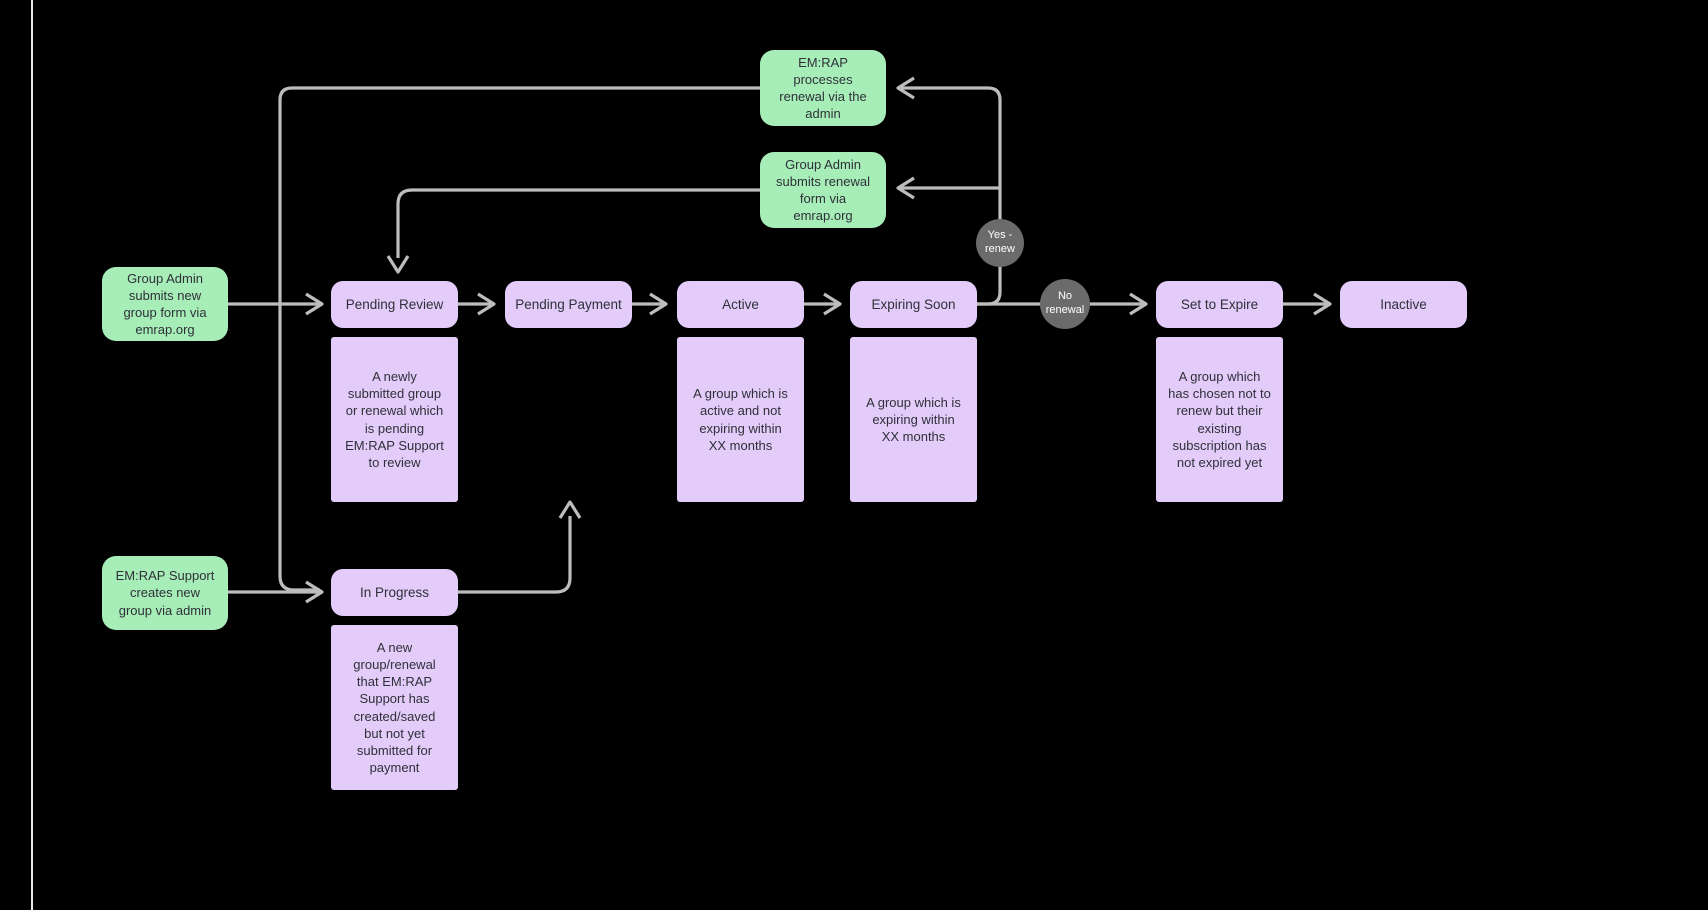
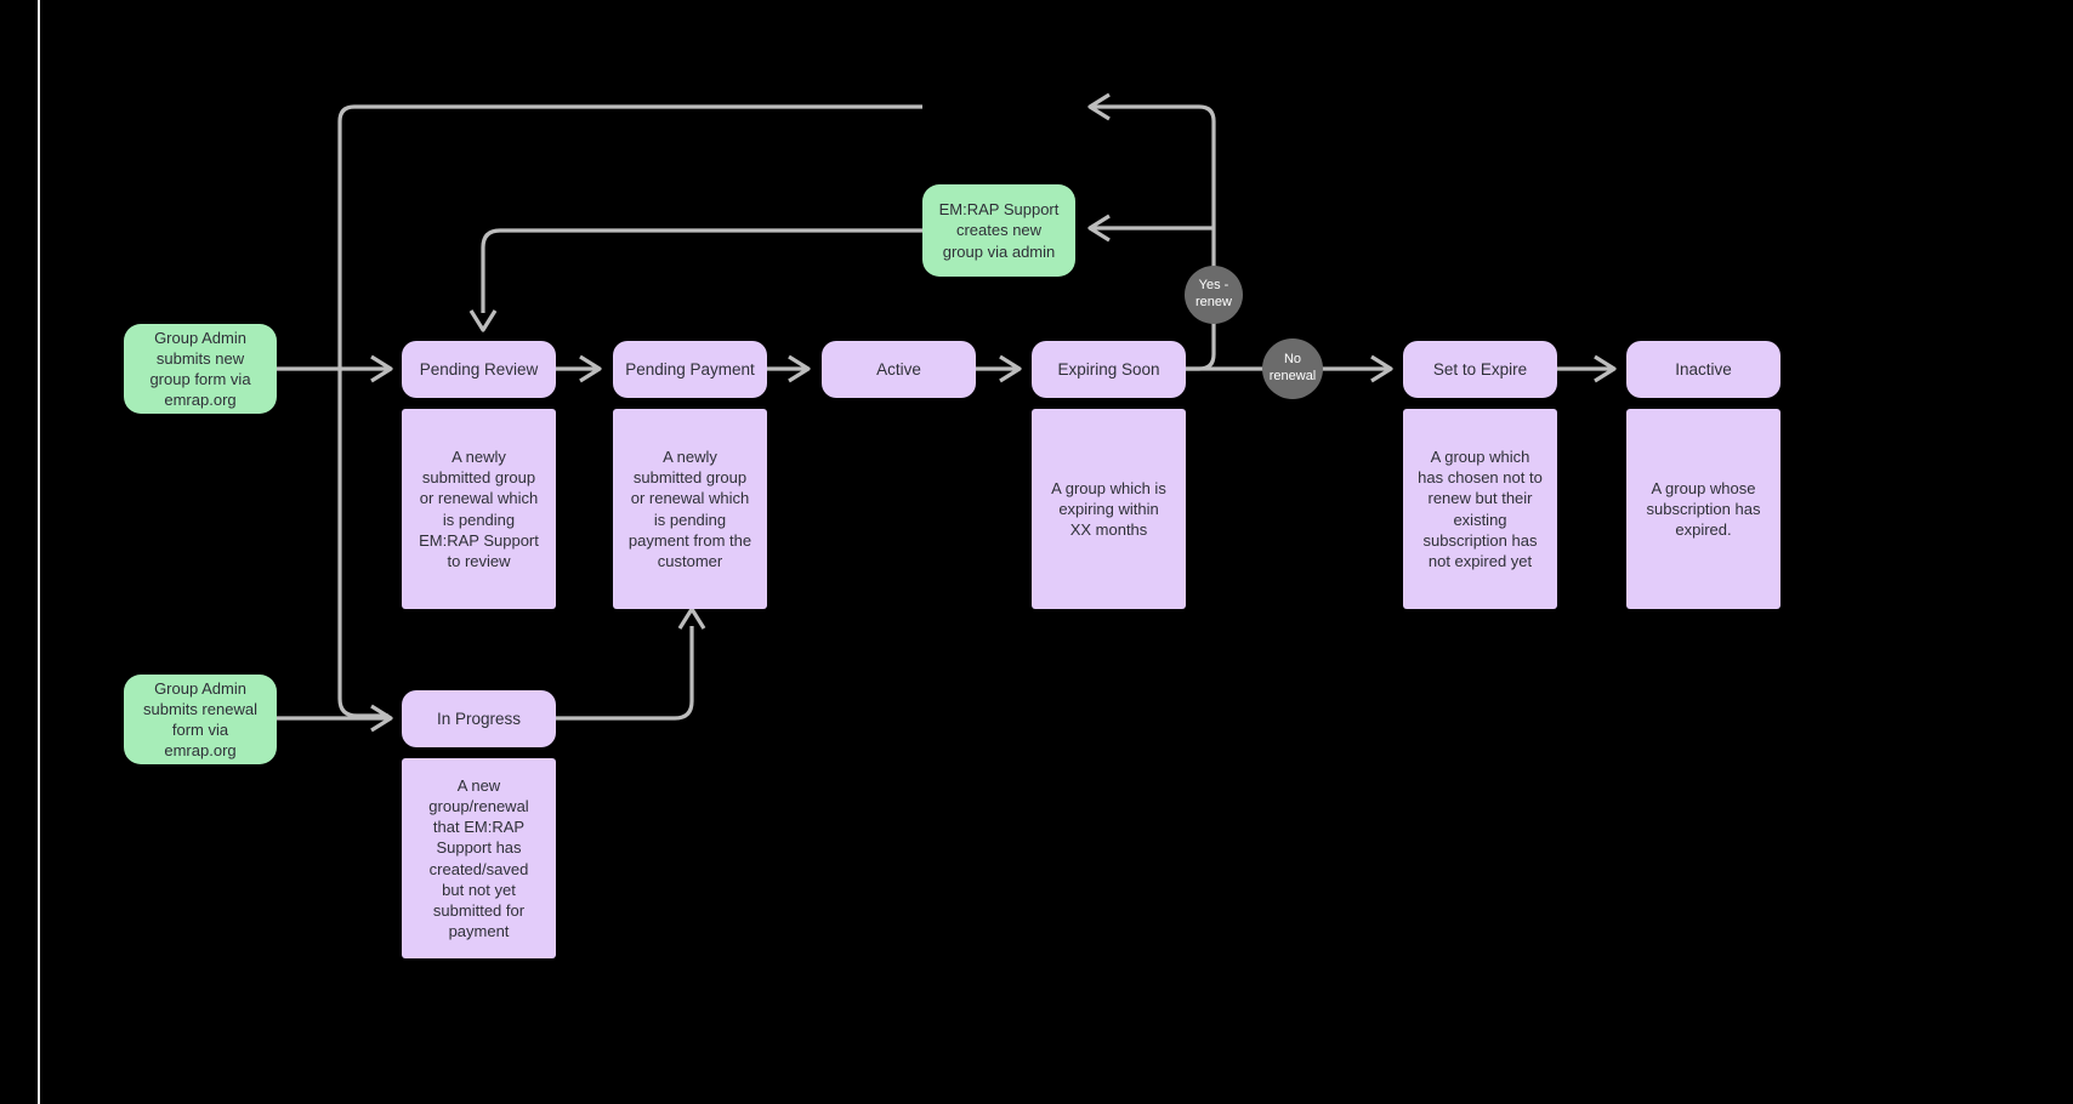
  Group Admin submits new group form via emrap.org
- EM:RAP Support creates new group via admin
+ Group Admin submits renewal form via emrap.org
- EM:RAP processes renewal via the admin
- Group Admin submits renewal form via emrap.org
+ EM:RAP Support creates new group via admin
  Pending Review
  A newly submitted group or renewal which is pending EM:RAP Support to review
  Pending Payment
+ A newly submitted group or renewal which is pending payment from the customer
  Active
- A group which is active and not expiring within XX months
  Expiring Soon
  A group which is expiring within XX months
  Set to Expire
  A group which has chosen not to renew but their existing subscription has not expired yet
  Inactive
+ A group whose subscription has expired.
  In Progress
  A new group/renewal that EM:RAP Support has created/saved but not yet submitted for payment
  Yes - renew
  No renewal
